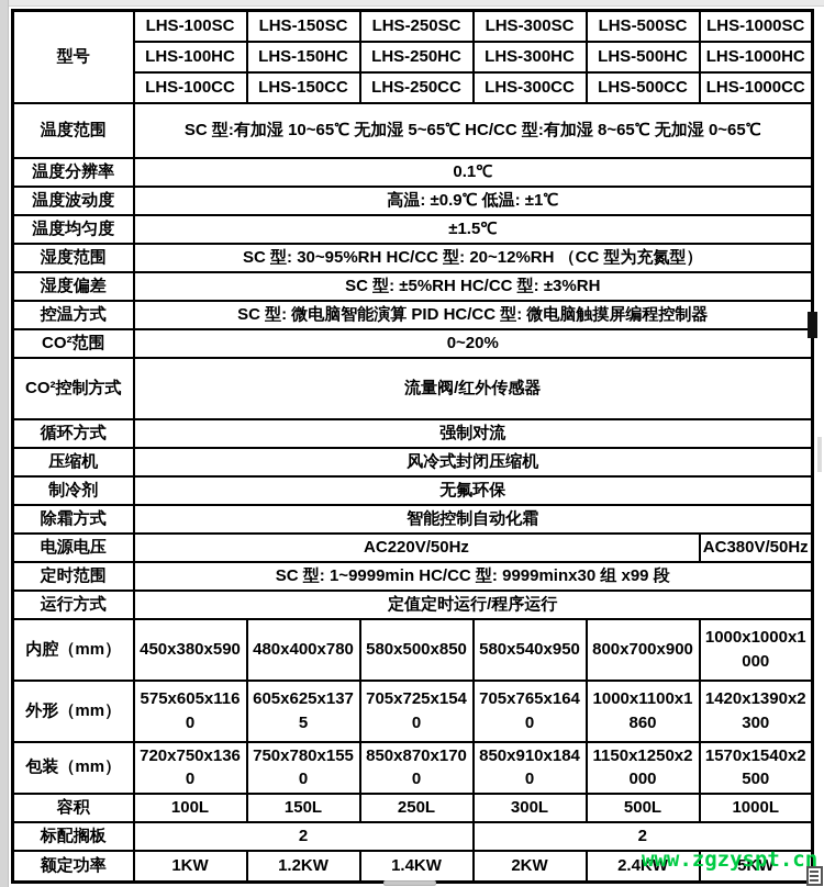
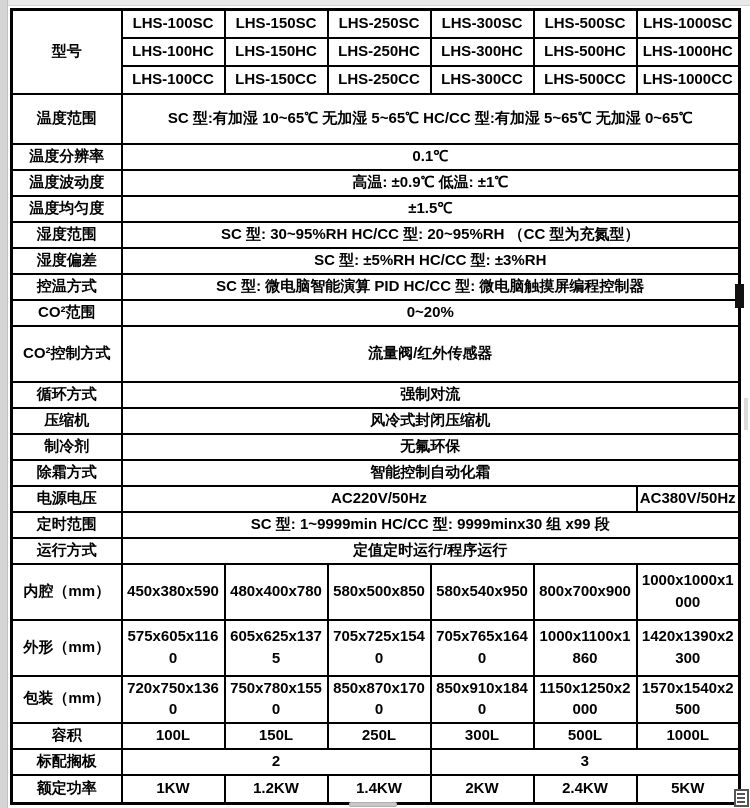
  型号	LHS-100SC	LHS-150SC	LHS-250SC	LHS-300SC	LHS-500SC	LHS-1000SC
  LHS-100HC	LHS-150HC	LHS-250HC	LHS-300HC	LHS-500HC	LHS-1000HC
  LHS-100CC	LHS-150CC	LHS-250CC	LHS-300CC	LHS-500CC	LHS-1000CC
- 温度范围	SC 型:有加湿 10~65℃ 无加湿 5~65℃ HC/CC 型:有加湿 8~65℃ 无加湿 0~65℃
+ 温度范围	SC 型:有加湿 10~65℃ 无加湿 5~65℃ HC/CC 型:有加湿 5~65℃ 无加湿 0~65℃
  温度分辨率	0.1℃
  温度波动度	高温: ±0.9℃ 低温: ±1℃
  温度均匀度	±1.5℃
- 湿度范围	SC 型: 30~95%RH HC/CC 型: 20~12%RH （CC 型为充氮型）
+ 湿度范围	SC 型: 30~95%RH HC/CC 型: 20~95%RH （CC 型为充氮型）
  湿度偏差	SC 型: ±5%RH HC/CC 型: ±3%RH
  控温方式	SC 型: 微电脑智能演算 PID HC/CC 型: 微电脑触摸屏编程控制器
  CO²范围	0~20%
  CO²控制方式	流量阀/红外传感器
  循环方式	强制对流
  压缩机	风冷式封闭压缩机
  制冷剂	无氟环保
  除霜方式	智能控制自动化霜
  电源电压	AC220V/50Hz	AC380V/50Hz
  定时范围	SC 型: 1~9999min HC/CC 型: 9999minx30 组 x99 段
  运行方式	定值定时运行/程序运行
  内腔（mm）	450x380x590	480x400x780	580x500x850	580x540x950	800x700x900	1000x1000x1000
  外形（mm）	575x605x1160	605x625x1375	705x725x1540	705x765x1640	1000x1100x1860	1420x1390x2300
  包装（mm）	720x750x1360	750x780x1550	850x870x1700	850x910x1840	1150x1250x2000	1570x1540x2500
  容积	100L	150L	250L	300L	500L	1000L
- 标配搁板	2	2
+ 标配搁板	2	3
  额定功率	1KW	1.2KW	1.4KW	2KW	2.4KW	5KW
- www.zgzyspt.cn
